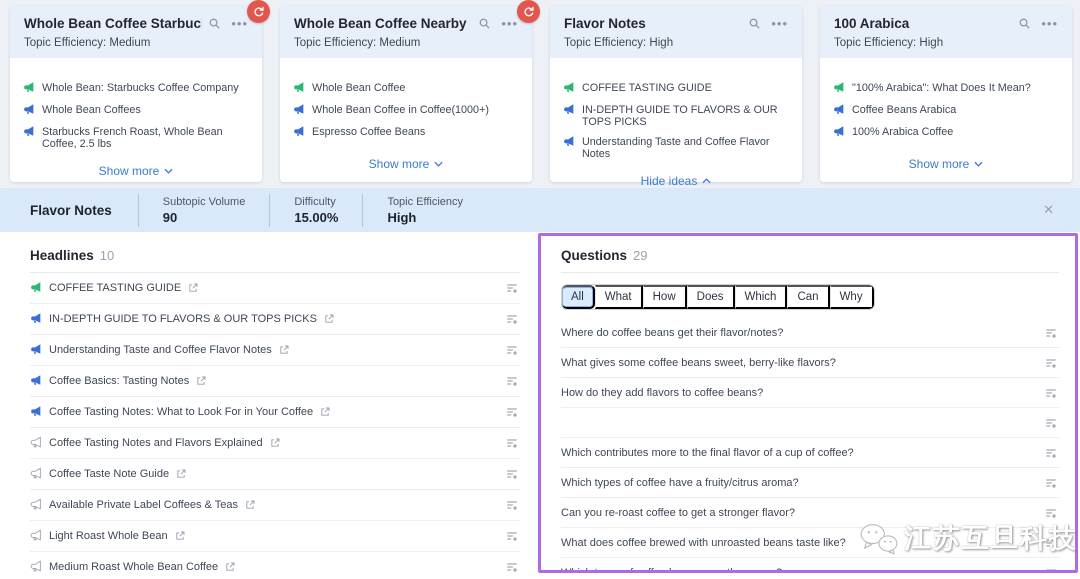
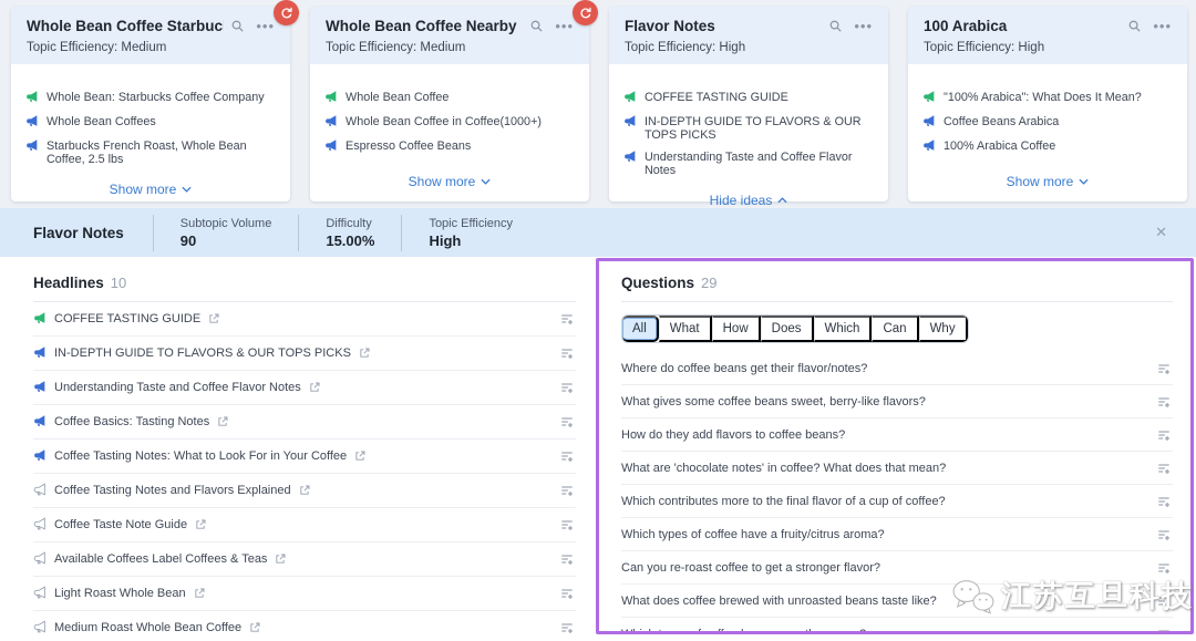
  Whole Bean Coffee Starbuc
  •••
  Topic Efficiency: Medium
  Whole Bean: Starbucks Coffee Company
  Whole Bean Coffees
  Starbucks French Roast, Whole Bean Coffee, 2.5 lbs
  Show more
  Whole Bean Coffee Nearby
  •••
  Topic Efficiency: Medium
  Whole Bean Coffee
  Whole Bean Coffee in Coffee(1000+)
  Espresso Coffee Beans
  Show more
  Flavor Notes
  •••
  Topic Efficiency: High
  COFFEE TASTING GUIDE
  IN-DEPTH GUIDE TO FLAVORS & OUR TOPS PICKS
  Understanding Taste and Coffee Flavor Notes
  Hide ideas
  100 Arabica
  •••
  Topic Efficiency: High
  "100% Arabica": What Does It Mean?
  Coffee Beans Arabica
  100% Arabica Coffee
  Show more
  Flavor Notes
  Subtopic Volume
  90
  Difficulty
  15.00%
  Topic Efficiency
  High
  ✕
  Headlines
  10
  COFFEE TASTING GUIDE
  IN-DEPTH GUIDE TO FLAVORS & OUR TOPS PICKS
  Understanding Taste and Coffee Flavor Notes
  Coffee Basics: Tasting Notes
  Coffee Tasting Notes: What to Look For in Your Coffee
  Coffee Tasting Notes and Flavors Explained
  Coffee Taste Note Guide
- Available Private Label Coffees & Teas
+ Available Coffees Label Coffees & Teas
  Light Roast Whole Bean
  Medium Roast Whole Bean Coffee
  Questions
  29
  All
  What
  How
  Does
  Which
  Can
  Why
  Where do coffee beans get their flavor/notes?
  What gives some coffee beans sweet, berry-like flavors?
  How do they add flavors to coffee beans?
+ What are 'chocolate notes' in coffee? What does that mean?
  Which contributes more to the final flavor of a cup of coffee?
  Which types of coffee have a fruity/citrus aroma?
  Can you re-roast coffee to get a stronger flavor?
  What does coffee brewed with unroasted beans taste like?
  江苏互旦科技
